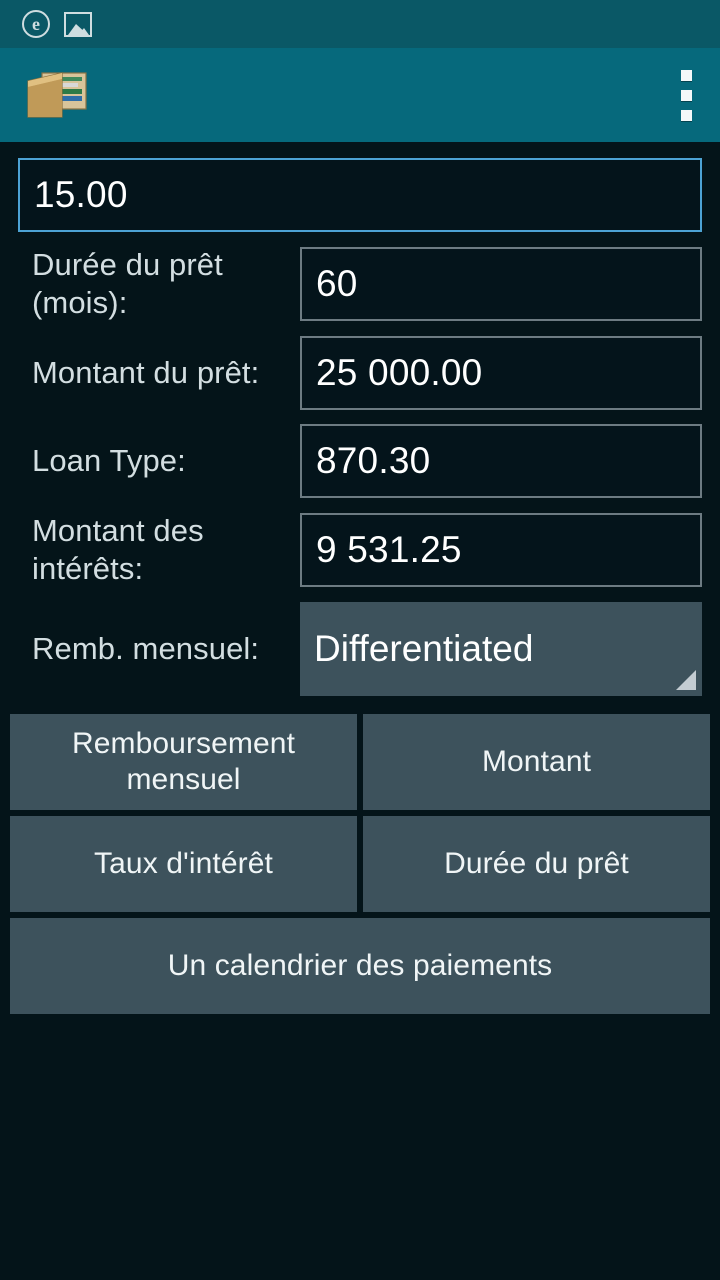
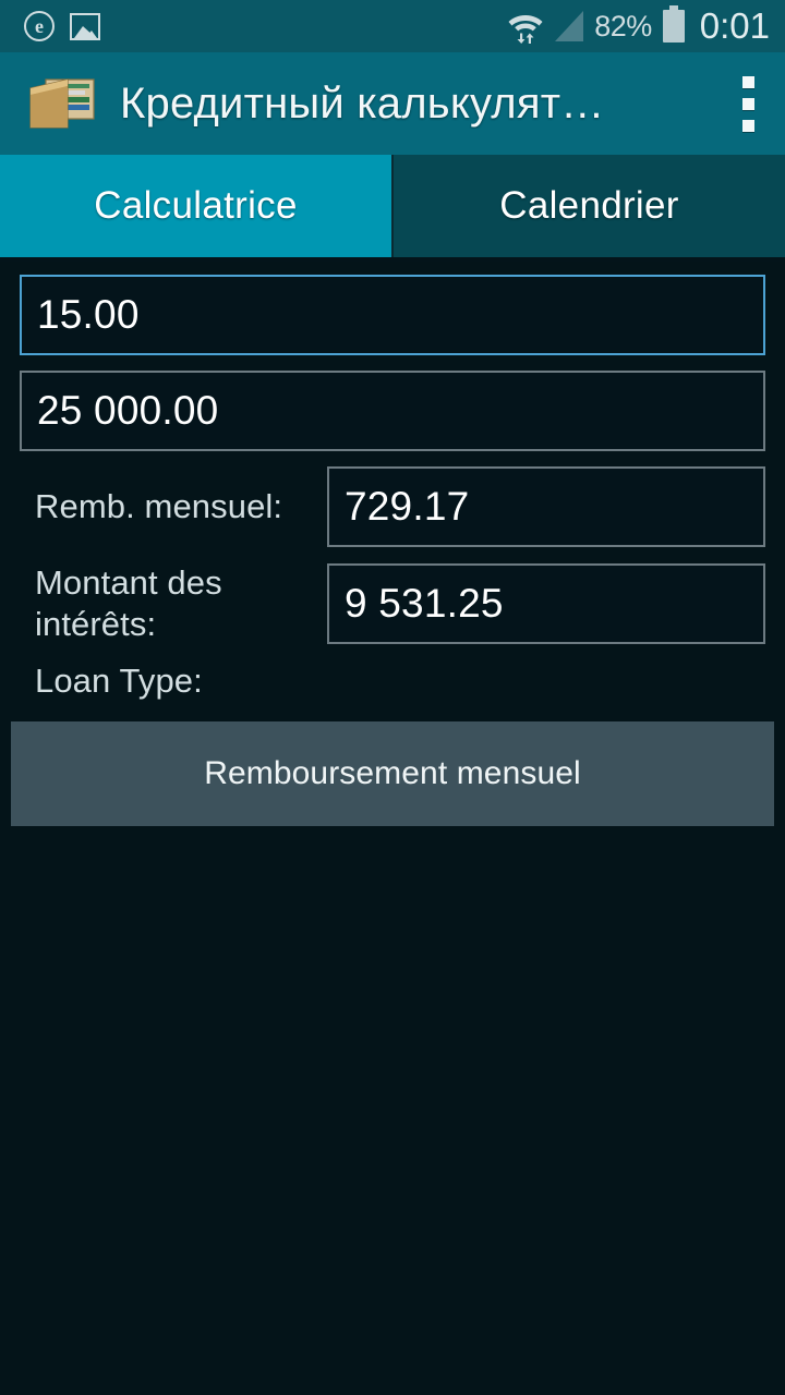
  e
+ 82%
+ 0:01
+ Кредитный калькулят…
+ Calculatrice
+ Calendrier
  15.00
- Durée du prêt (mois):
- 60
- Montant du prêt:
  25 000.00
- Loan Type:
+ Remb. mensuel:
- 870.30
+ 729.17
  Montant des intérêts:
  9 531.25
- Remb. mensuel:
+ Loan Type:
- Differentiated
  Remboursement mensuel
- Montant
- Taux d'intérêt
- Durée du prêt
- Un calendrier des paiements
